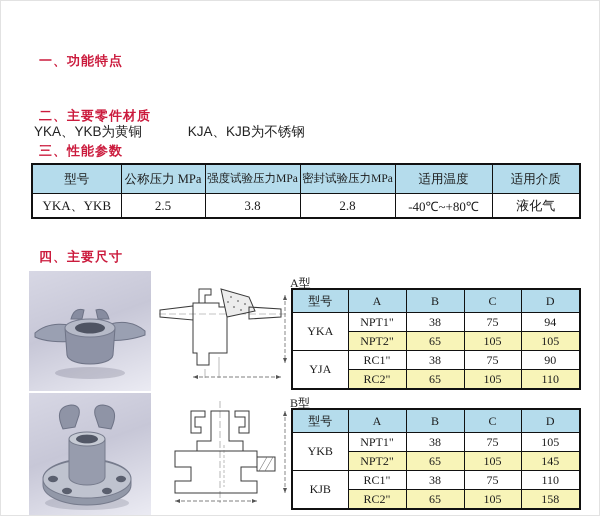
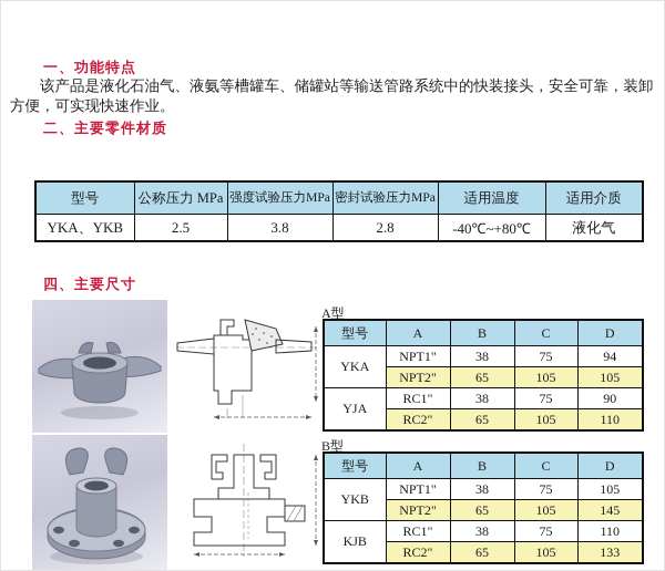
  一、功能特点
+ 该产品是液化石油气、液氨等槽罐车、储罐站等输送管路系统中的快装接头，安全可靠，装卸方便，可实现快速作业。
  二、主要零件材质
- YKA、YKB为黄铜 KJA、KJB为不锈钢
- 三、性能参数
  型号	公称压力 MPa	强度试验压力MPa	密封试验压力MPa	适用温度	适用介质
  YKA、YKB	2.5	3.8	2.8	-40℃~+80℃	液化气
  四、主要尺寸
  A型
  型号	A	B	C	D
  YKA	NPT1"	38	75	94
  NPT2"	65	105	105
  YJA	RC1"	38	75	90
  RC2"	65	105	110
  B型
  型号	A	B	C	D
  YKB	NPT1"	38	75	105
  NPT2"	65	105	145
  KJB	RC1"	38	75	110
- RC2"	65	105	158
+ RC2"	65	105	133
